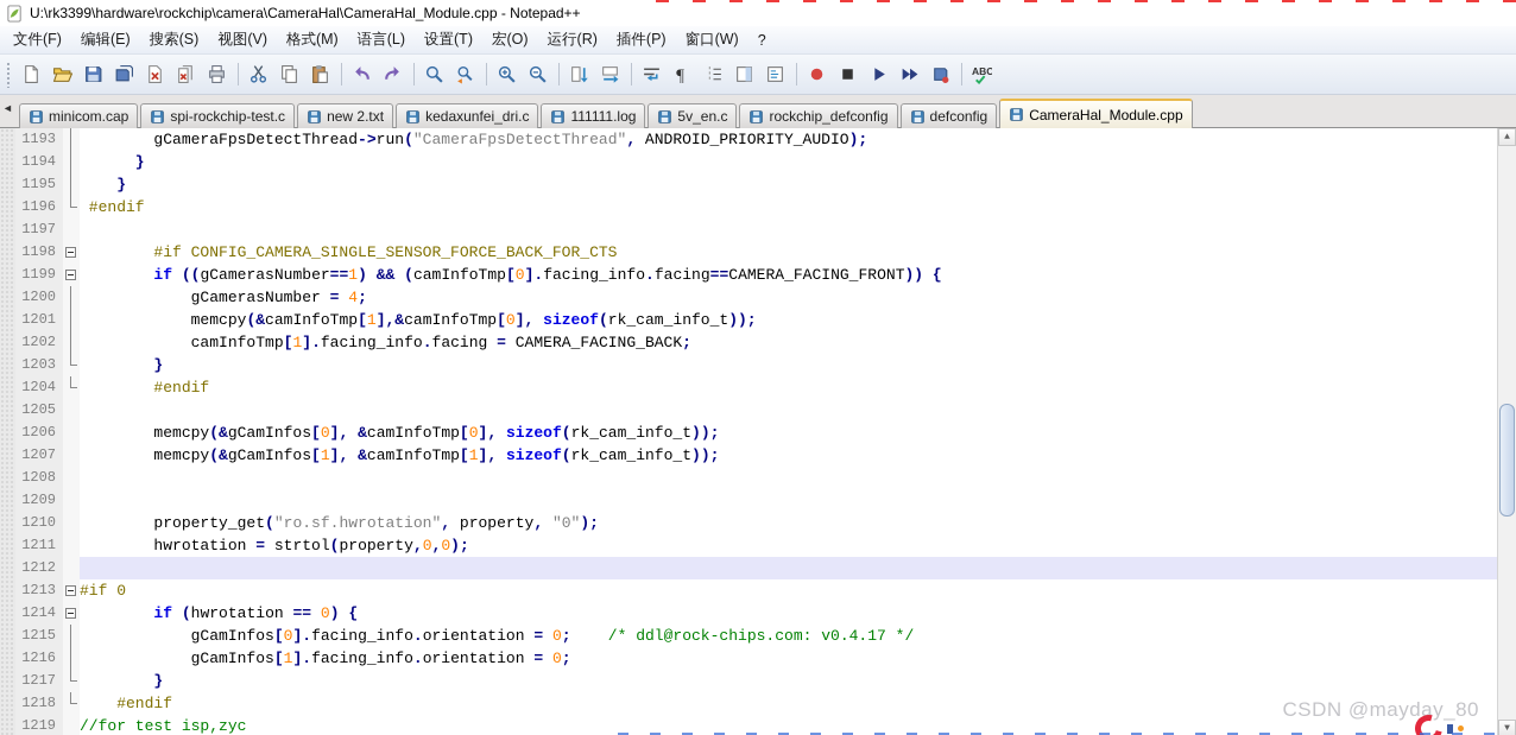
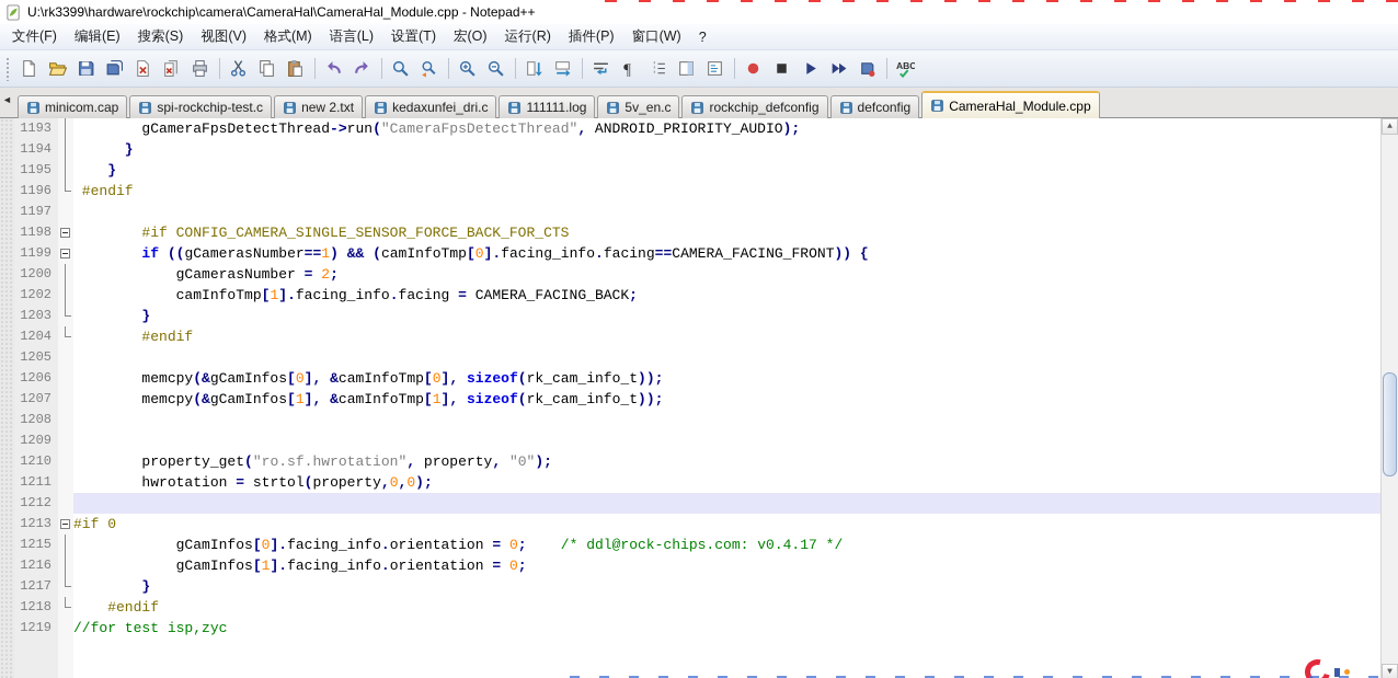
  U:\rk3399\hardware\rockchip\camera\CameraHal\CameraHal_Module.cpp - Notepad++
  文件(F)
  编辑(E)
  搜索(S)
  视图(V)
  格式(M)
  语言(L)
  设置(T)
  宏(O)
  运行(R)
  插件(P)
  窗口(W)
  ?
  ¶
  ABC
  ◄
  minicom.cap
  spi-rockchip-test.c
  new 2.txt
  kedaxunfei_dri.c
  111111.log
  5v_en.c
  rockchip_defconfig
  defconfig
  CameraHal_Module.cpp
  1193
  gCameraFpsDetectThread->run("CameraFpsDetectThread", ANDROID_PRIORITY_AUDIO);
  1194
  }
  1195
  }
  1196
  #endif
  1197
  1198
  #if CONFIG_CAMERA_SINGLE_SENSOR_FORCE_BACK_FOR_CTS
  1199
  if ((gCamerasNumber==1) && (camInfoTmp[0].facing_info.facing==CAMERA_FACING_FRONT)) {
  1200
- gCamerasNumber = 4;
+ gCamerasNumber = 2;
- 1201
- memcpy(&camInfoTmp[1],&camInfoTmp[0], sizeof(rk_cam_info_t));
  1202
  camInfoTmp[1].facing_info.facing = CAMERA_FACING_BACK;
  1203
  }
  1204
  #endif
  1205
  1206
  memcpy(&gCamInfos[0], &camInfoTmp[0], sizeof(rk_cam_info_t));
  1207
  memcpy(&gCamInfos[1], &camInfoTmp[1], sizeof(rk_cam_info_t));
  1208
  1209
  1210
  property_get("ro.sf.hwrotation", property, "0");
  1211
  hwrotation = strtol(property,0,0);
  1212
  1213
  #if 0
- 1214
- if (hwrotation == 0) {
  1215
  gCamInfos[0].facing_info.orientation = 0; /* ddl@rock-chips.com: v0.4.17 */
  1216
  gCamInfos[1].facing_info.orientation = 0;
  1217
  }
  1218
  #endif
  1219
  //for test isp,zyc
  ▲
  ▼
- CSDN @mayday_80
